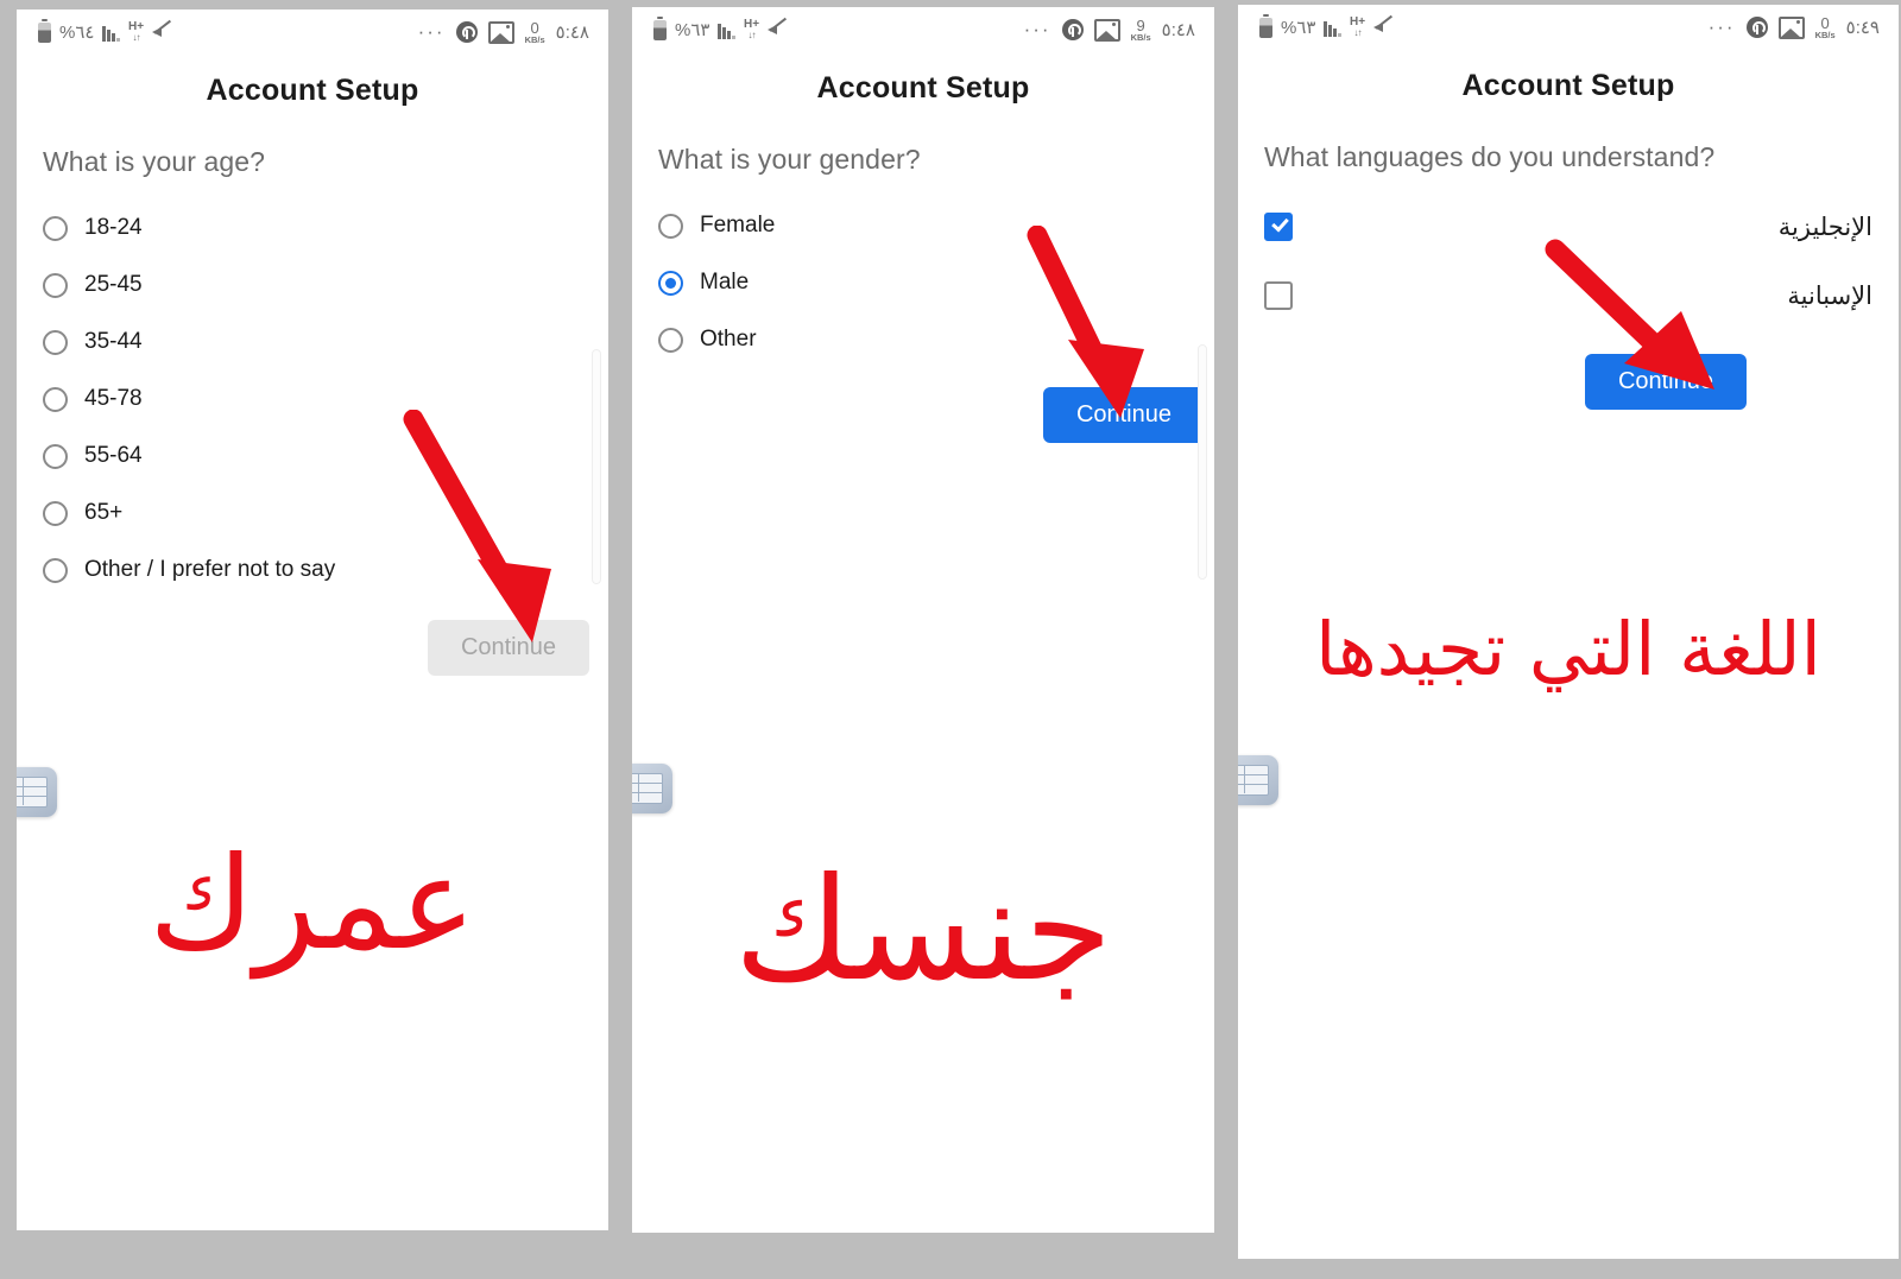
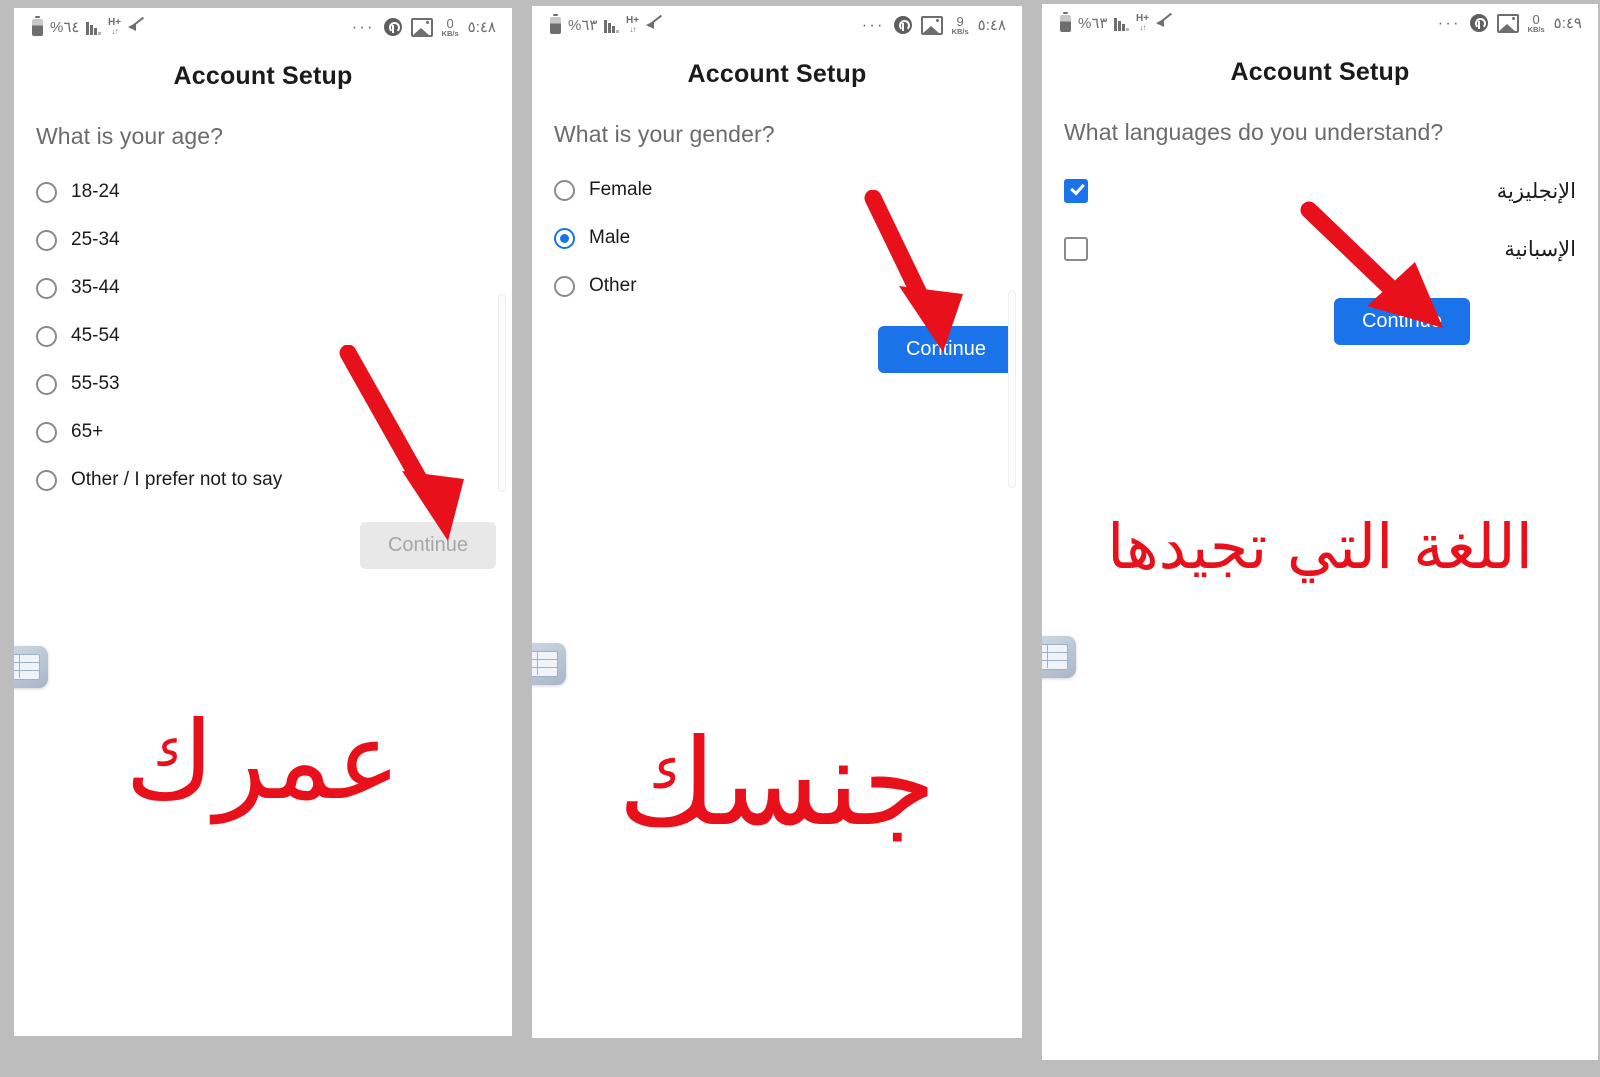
  %٦٤
  H+
  ↓↑
  ···
  0
  KB/s
  ٥:٤٨
  Account Setup
  What is your age?
  18-24
- 25-45
+ 25-34
  35-44
- 45-78
+ 45-54
- 55-64
+ 55-53
  65+
  Other / I prefer not to say
  Continue
  عمرك
  %٦٣
  H+
  ↓↑
  ···
  9
  KB/s
  ٥:٤٨
  Account Setup
  What is your gender?
  Female
  Male
  Other
  Continue
  جنسك
  %٦٣
  H+
  ↓↑
  ···
  0
  KB/s
  ٥:٤٩
  Account Setup
  What languages do you understand?
  الإنجليزية
  الإسبانية
  Contin
  اللغة التي تجيدها
